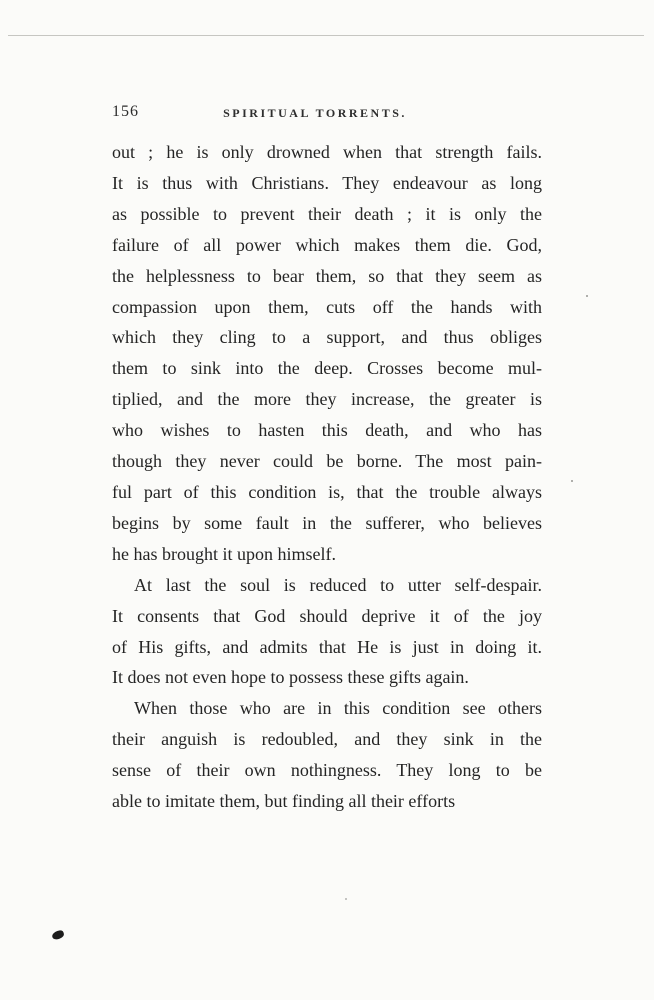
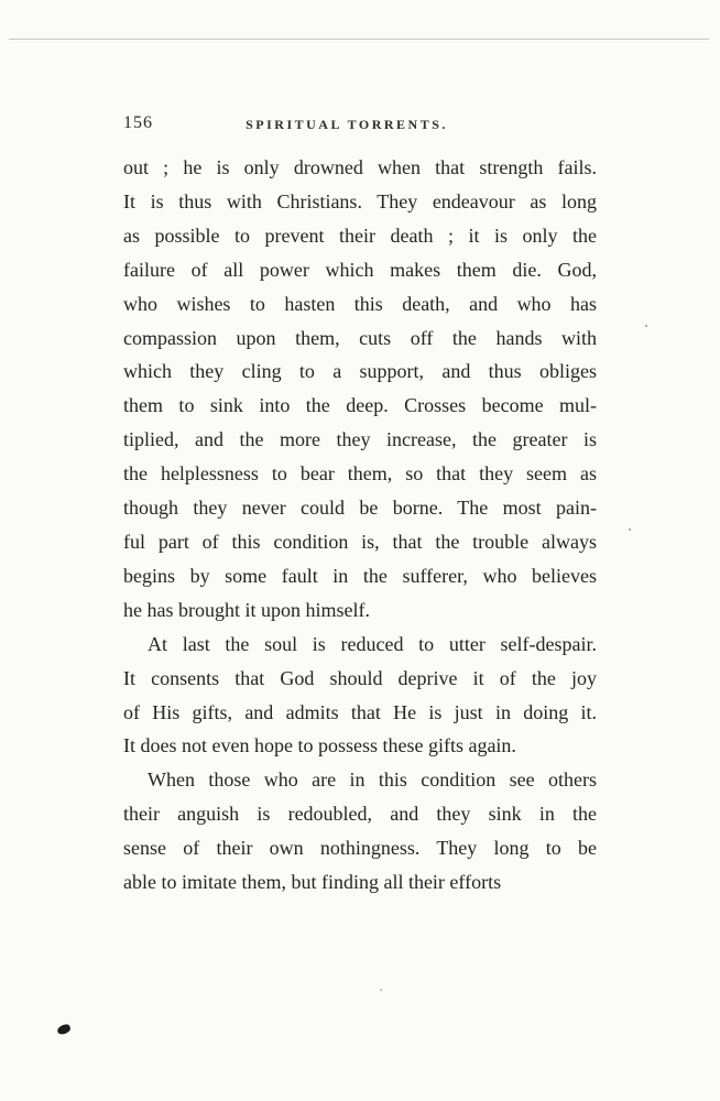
  156
  SPIRITUAL TORRENTS.
  out ; he is only drowned when that strength fails.
  It is thus with Christians. They endeavour as long
  as possible to prevent their death ; it is only the
  failure of all power which makes them die. God,
- the helplessness to bear them, so that they seem as
+ who wishes to hasten this death, and who has
  compassion upon them, cuts off the hands with
  which they cling to a support, and thus obliges
  them to sink into the deep. Crosses become mul-
  tiplied, and the more they increase, the greater is
- who wishes to hasten this death, and who has
+ the helplessness to bear them, so that they seem as
  though they never could be borne. The most pain-
  ful part of this condition is, that the trouble always
  begins by some fault in the sufferer, who believes
  he has brought it upon himself.
  At last the soul is reduced to utter self-despair.
  It consents that God should deprive it of the joy
  of His gifts, and admits that He is just in doing it.
  It does not even hope to possess these gifts again.
  When those who are in this condition see others
  their anguish is redoubled, and they sink in the
  sense of their own nothingness. They long to be
  able to imitate them, but finding all their efforts
